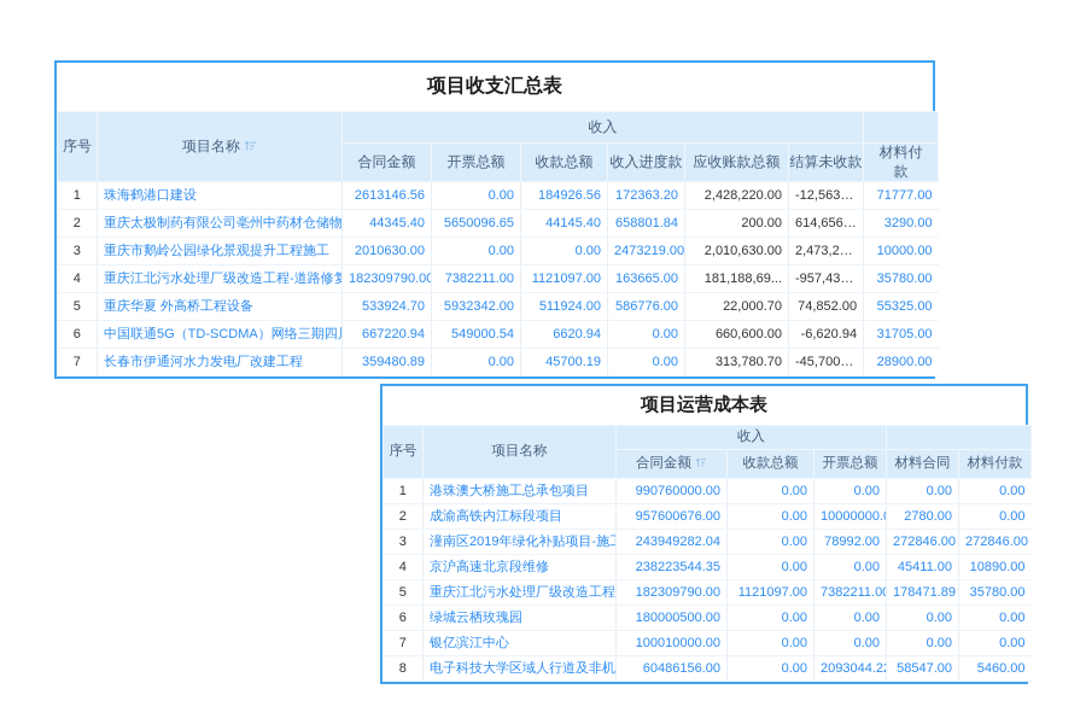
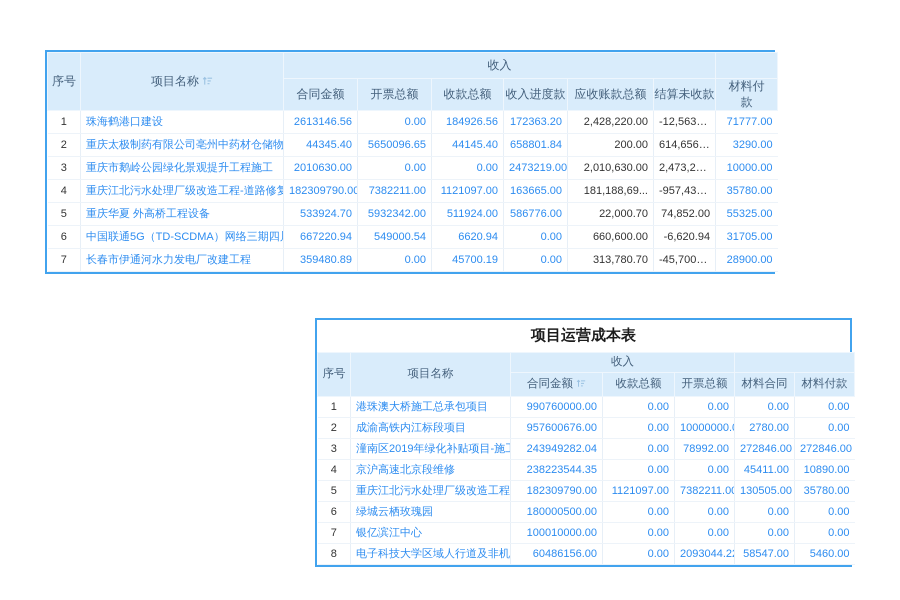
- 项目收支汇总表
  序号	项目名称	收入
  合同金额	开票总额	收款总额	收入进度款	应收账款总额	结算未收款	材料付款
  1	珠海鹤港口建设	2613146.56	0.00	184926.56	172363.20	2,428,220.00	-12,563.36	71777.00
  2	重庆太极制药有限公司亳州中药材仓储物	44345.40	5650096.65	44145.40	658801.84	200.00	614,656.44	3290.00
  3	重庆市鹅岭公园绿化景观提升工程施工	2010630.00	0.00	0.00	2473219.00	2,010,630.00	2,473,21...	10000.00
  4	重庆江北污水处理厂级改造工程-道路修复	182309790.00	7382211.00	1121097.00	163665.00	181,188,69...	-957,432...	35780.00
  5	重庆华夏 外高桥工程设备	533924.70	5932342.00	511924.00	586776.00	22,000.70	74,852.00	55325.00
  6	中国联通5G（TD-SCDMA）网络三期四	667220.94	549000.54	6620.94	0.00	660,600.00	-6,620.94	31705.00
  7	长春市伊通河水力发电厂改建工程	359480.89	0.00	45700.19	0.00	313,780.70	-45,700.19	28900.00
  项目运营成本表
  序号	项目名称	收入
  合同金额	收款总额	开票总额	材料合同	材料付款
  1	港珠澳大桥施工总承包项目	990760000.00	0.00	0.00	0.00	0.00
  2	成渝高铁内江标段项目	957600676.00	0.00	10000000.	2780.00	0.00
  3	潼南区2019年绿化补贴项目-施	243949282.04	0.00	78992.00	272846.00	272846.00
  4	京沪高速北京段维修	238223544.35	0.00	0.00	45411.00	10890.00
- 5	重庆江北污水处理厂级改造工程	182309790.00	1121097.00	7382211.0	178471.89	35780.00
+ 5	重庆江北污水处理厂级改造工程	182309790.00	1121097.00	7382211.0	130505.00	35780.00
  6	绿城云栖玫瑰园	180000500.00	0.00	0.00	0.00	0.00
  7	银亿滨江中心	100010000.00	0.00	0.00	0.00	0.00
  8	电子科技大学区域人行道及非机	60486156.00	0.00	2093044.2	58547.00	5460.00
